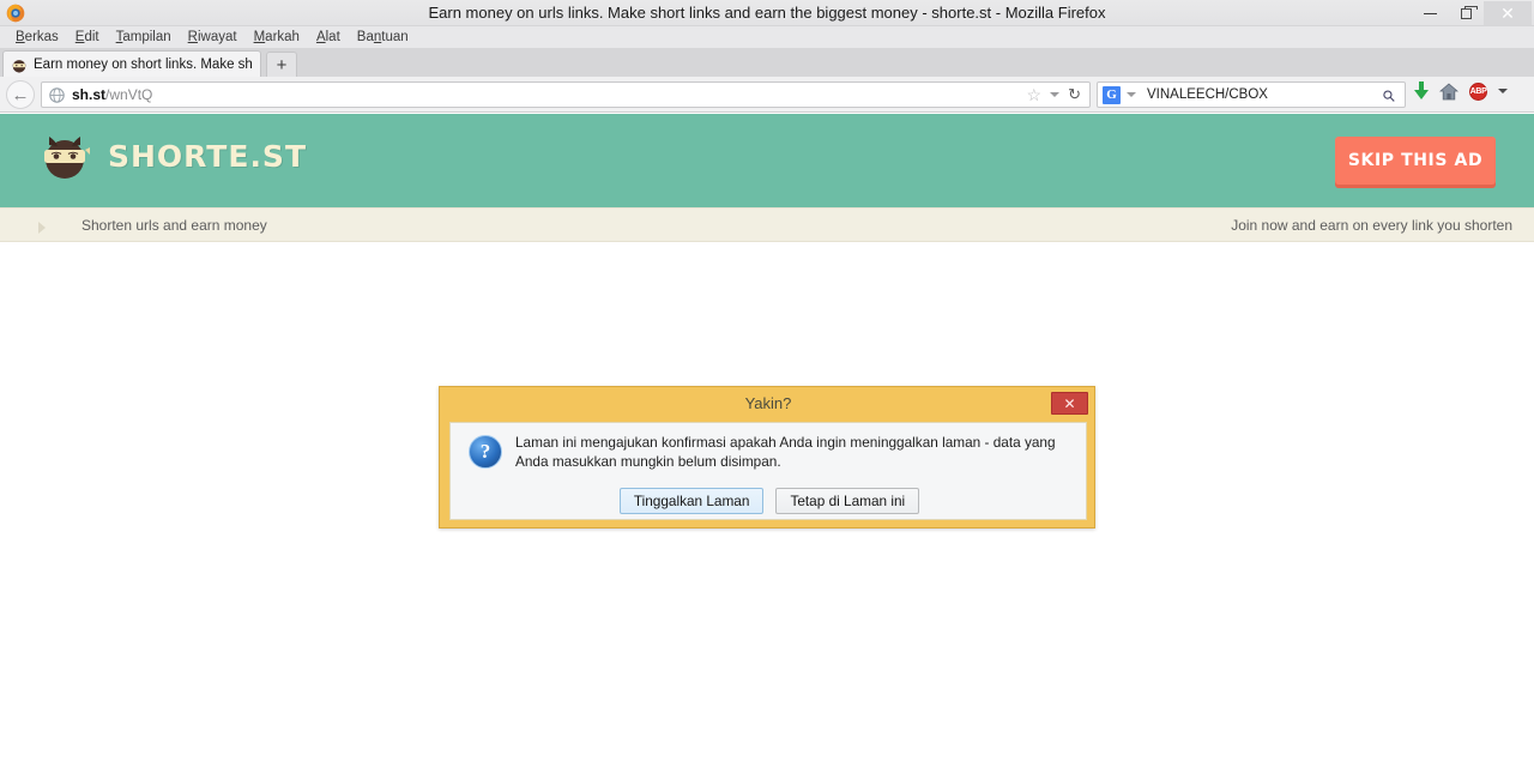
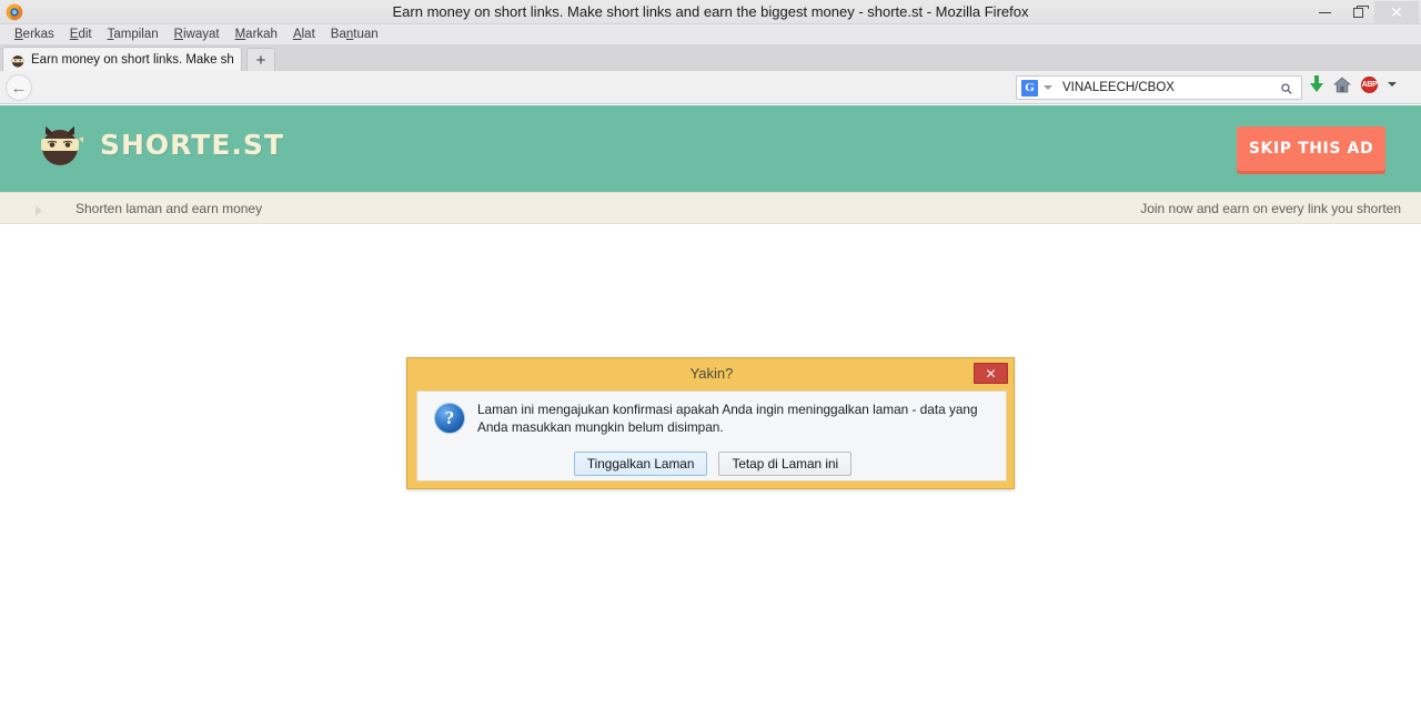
- Earn money on urls links. Make short links and earn the biggest money - shorte.st - Mozilla Firefox
+ Earn money on short links. Make short links and earn the biggest money - shorte.st - Mozilla Firefox
  ✕
  Berkas
  Edit
  Tampilan
  Riwayat
  Markah
  Alat
  Bantuan
  Earn money on short links. Make sh
  +
  ←
- sh.st/wnVtQ
- ☆
- ↻
  G
  VINALEECH/CBOX
  SHORTE.ST
  SKIP THIS AD
- Shorten urls and earn money
+ Shorten laman and earn money
  Join now and earn on every link you shorten
  Yakin?
  ✕
  ?
  Laman ini mengajukan konfirmasi apakah Anda ingin meninggalkan laman - data yang Anda masukkan mungkin belum disimpan.
  Tinggalkan Laman
  Tetap di Laman ini
